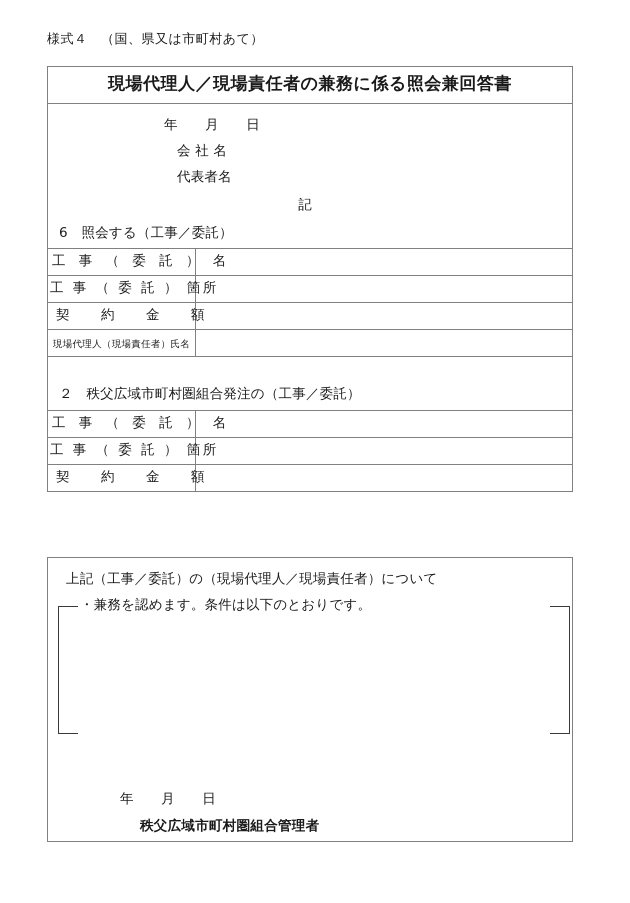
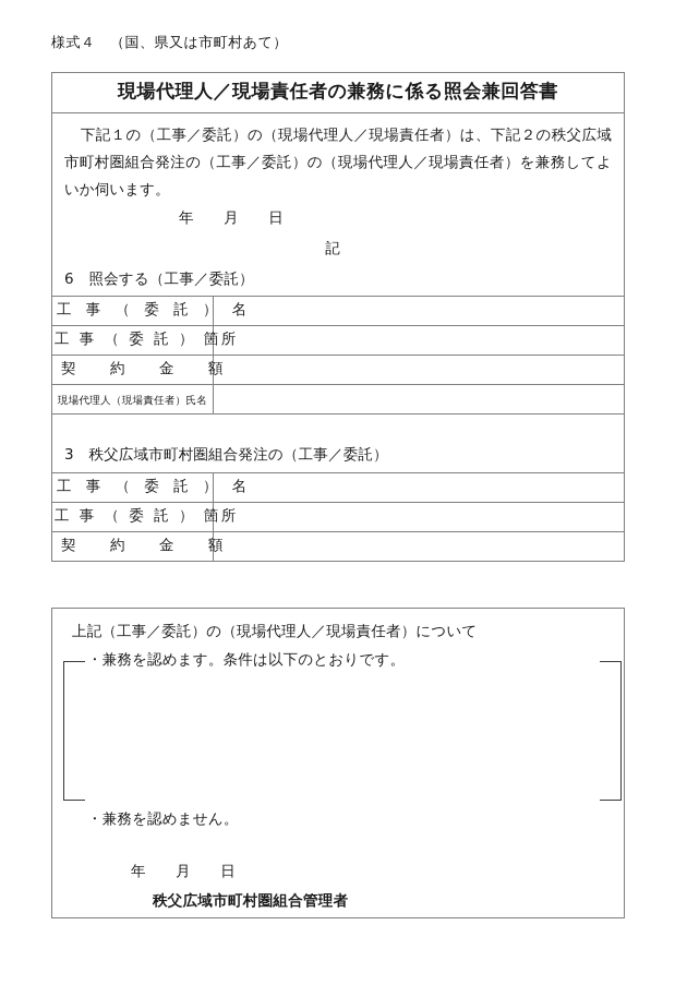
  様式４ （国、県又は市町村あて）
  現場代理人／現場責任者の兼務に係る照会兼回答書
+ 下記１の（工事／委託）の（現場代理人／現場責任者）は、下記２の秩父広域市町村圏組合発注の（工事／委託）の（現場代理人／現場責任者）を兼務してよいか伺います。
  年 月 日
- 会 社 名
- 代表者名
  記
  6 照会する（工事／委託）
  工 事 （ 委 託 ） 名
  工 事 （ 委 託 ） 箇所
  契 約 金 額
  現場代理人（現場責任者）氏名
- ２ 秩父広域市町村圏組合発注の（工事／委託）
+ 3 秩父広域市町村圏組合発注の（工事／委託）
  工 事 （ 委 託 ） 名
  工 事 （ 委 託 ） 箇所
  契 約 金 額
  上記（工事／委託）の（現場代理人／現場責任者）について
  ・兼務を認めます。条件は以下のとおりです。
+ ・兼務を認めません。
  年 月 日
  秩父広域市町村圏組合管理者
